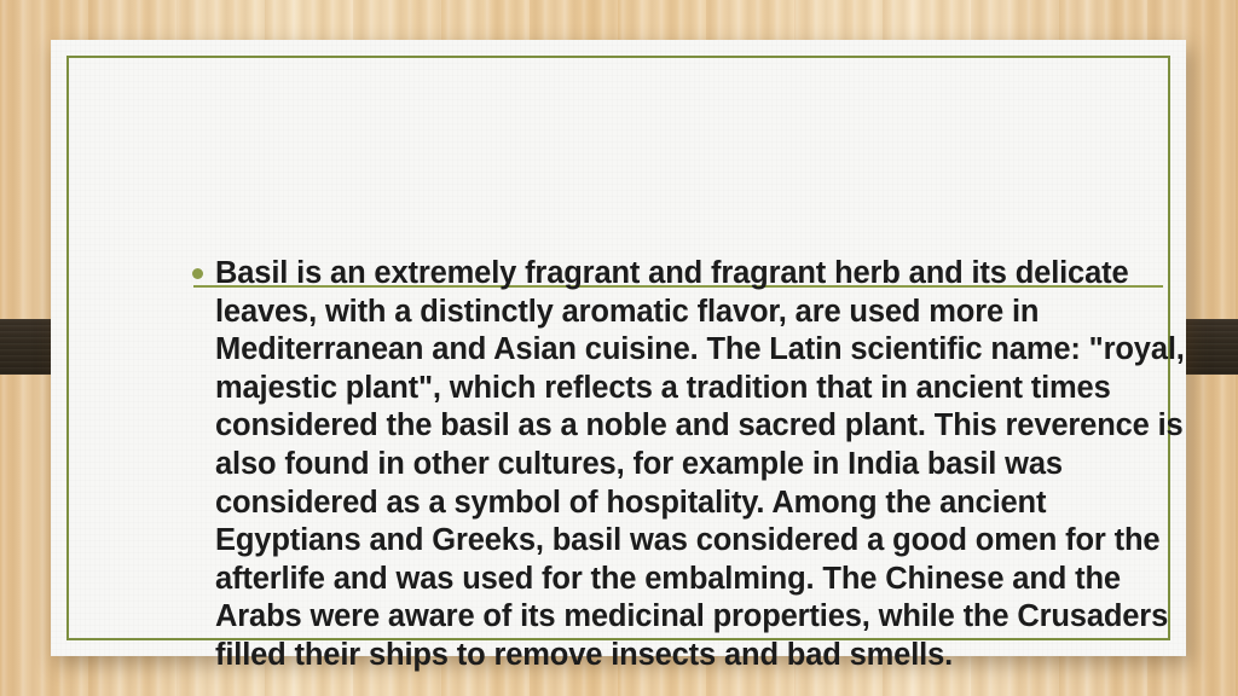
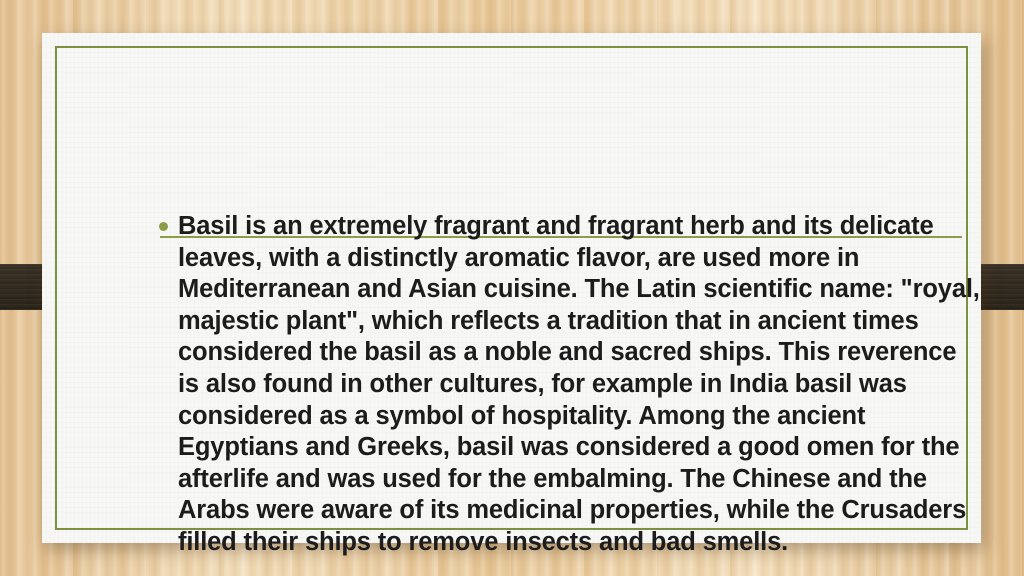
- Basil is an extremely fragrant and fragrant herb and its delicate leaves, with a distinctly aromatic flavor, are used more in Mediterranean and Asian cuisine. The Latin scientific name: "royal, majestic plant", which reflects a tradition that in ancient times considered the basil as a noble and sacred plant. This reverence is also found in other cultures, for example in India basil was considered as a symbol of hospitality. Among the ancient Egyptians and Greeks, basil was considered a good omen for the afterlife and was used for the embalming. The Chinese and the Arabs were aware of its medicinal properties, while the Crusaders filled their ships to remove insects and bad smells.
+ Basil is an extremely fragrant and fragrant herb and its delicate leaves, with a distinctly aromatic flavor, are used more in Mediterranean and Asian cuisine. The Latin scientific name: "royal, majestic plant", which reflects a tradition that in ancient times considered the basil as a noble and sacred ships. This reverence is also found in other cultures, for example in India basil was considered as a symbol of hospitality. Among the ancient Egyptians and Greeks, basil was considered a good omen for the afterlife and was used for the embalming. The Chinese and the Arabs were aware of its medicinal properties, while the Crusaders filled their ships to remove insects and bad smells.
